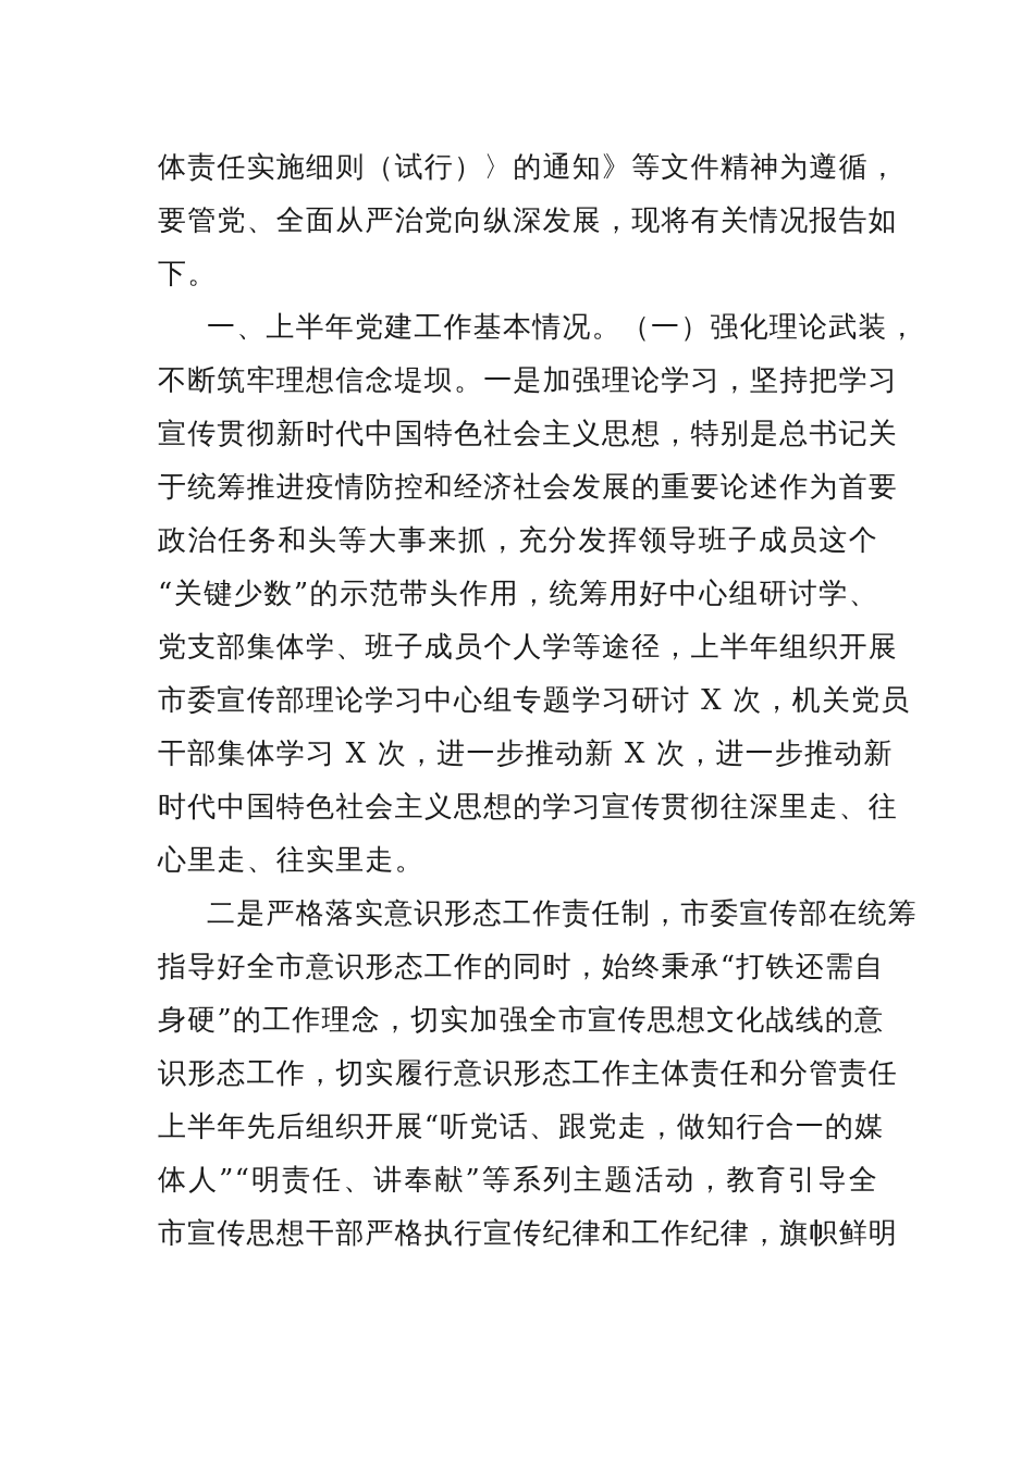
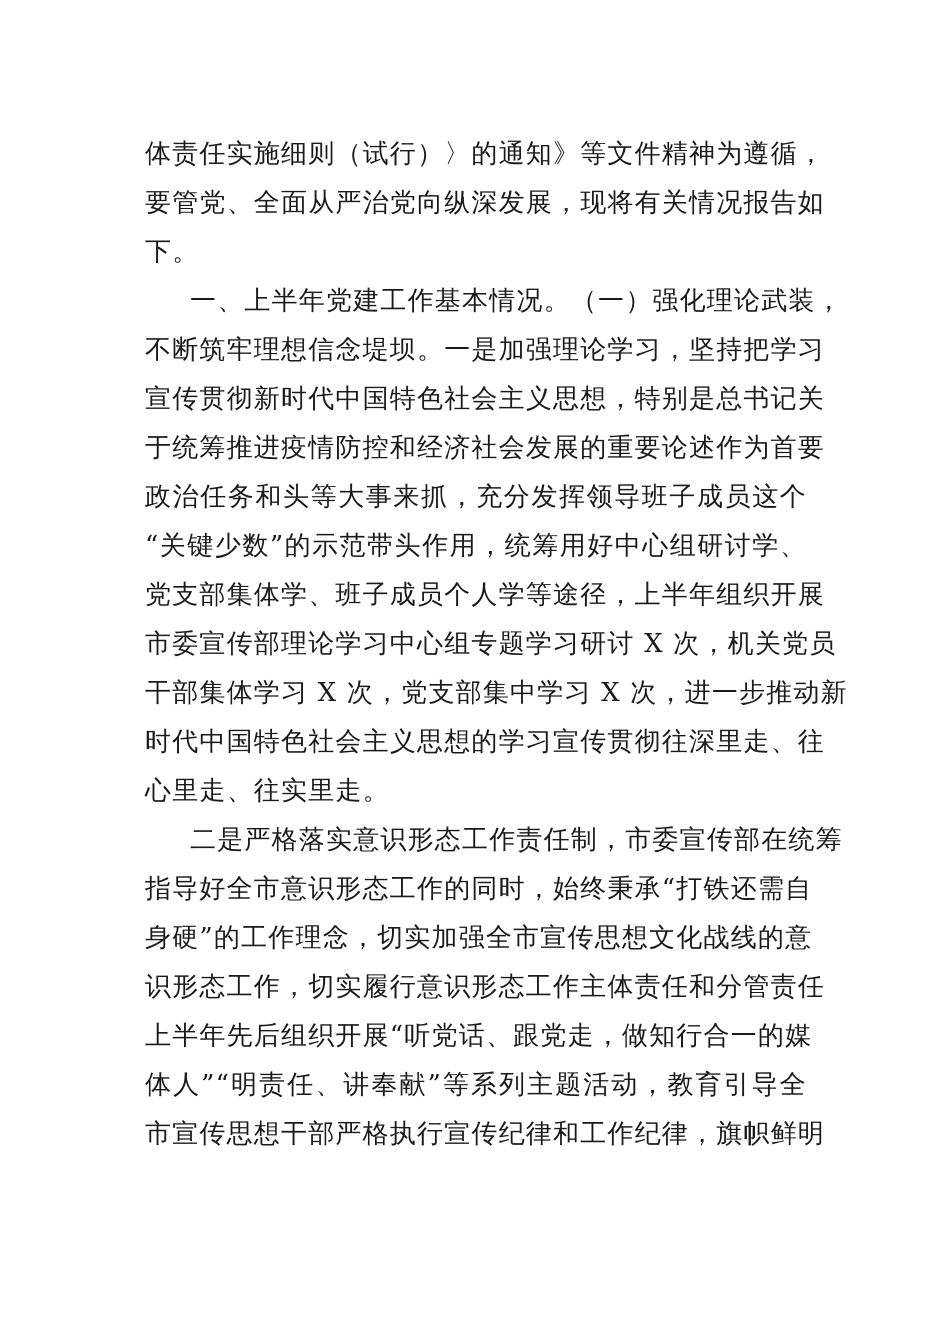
  体责任实施细则（试行）〉的通知》等文件精神为遵循，
  要管党、全面从严治党向纵深发展，现将有关情况报告如
  下。
  一、上半年党建工作基本情况。（一）强化理论武装，
  不断筑牢理想信念堤坝。一是加强理论学习，坚持把学习
  宣传贯彻新时代中国特色社会主义思想，特别是总书记关
  于统筹推进疫情防控和经济社会发展的重要论述作为首要
  政治任务和头等大事来抓，充分发挥领导班子成员这个
  “关键少数”的示范带头作用，统筹用好中心组研讨学、
  党支部集体学、班子成员个人学等途径，上半年组织开展
  市委宣传部理论学习中心组专题学习研讨 X 次，机关党员
- 干部集体学习 X 次，进一步推动新 X 次，进一步推动新
+ 干部集体学习 X 次，党支部集中学习 X 次，进一步推动新
  时代中国特色社会主义思想的学习宣传贯彻往深里走、往
  心里走、往实里走。
  二是严格落实意识形态工作责任制，市委宣传部在统筹
  指导好全市意识形态工作的同时，始终秉承“打铁还需自
  身硬”的工作理念，切实加强全市宣传思想文化战线的意
  识形态工作，切实履行意识形态工作主体责任和分管责任
  上半年先后组织开展“听党话、跟党走，做知行合一的媒
  体人”“明责任、讲奉献”等系列主题活动，教育引导全
  市宣传思想干部严格执行宣传纪律和工作纪律，旗帜鲜明
